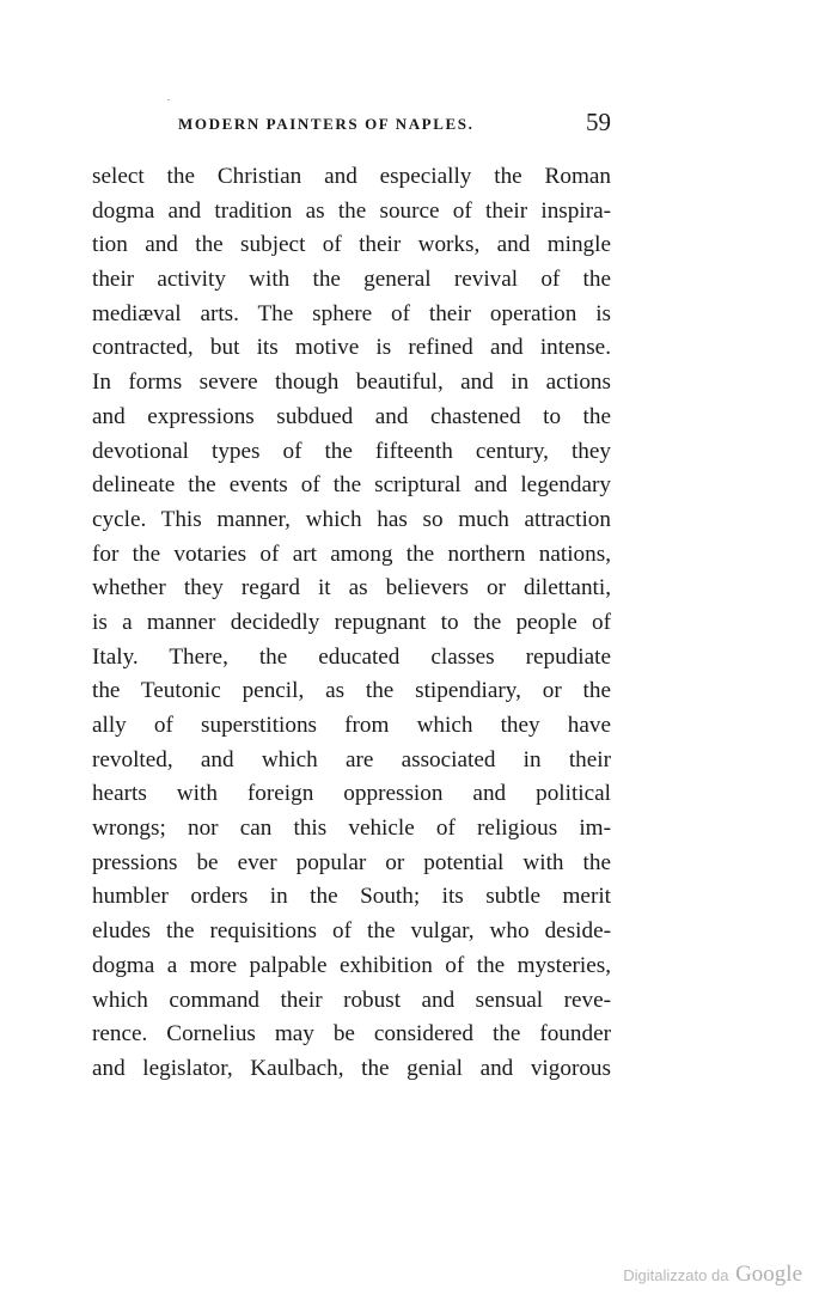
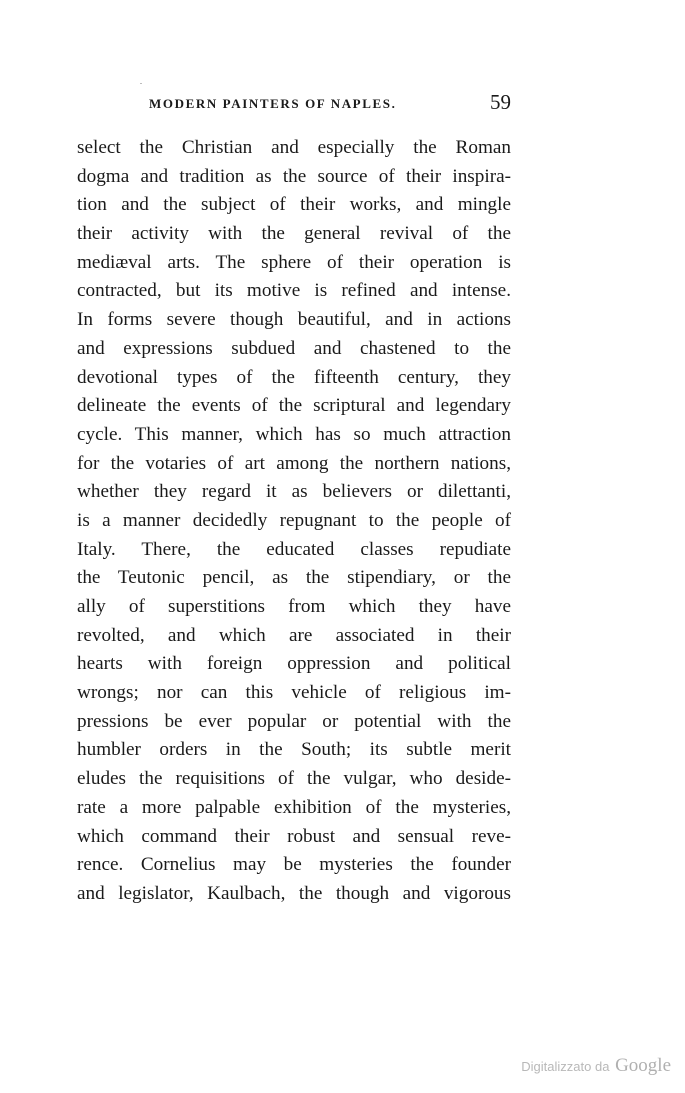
  MODERN PAINTERS OF NAPLES.
  59
  select the Christian and especially the Roman
  dogma and tradition as the source of their inspira-
  tion and the subject of their works, and mingle
  their activity with the general revival of the
  mediæval arts. The sphere of their operation is
  contracted, but its motive is refined and intense.
  In forms severe though beautiful, and in actions
  and expressions subdued and chastened to the
  devotional types of the fifteenth century, they
  delineate the events of the scriptural and legendary
  cycle. This manner, which has so much attraction
  for the votaries of art among the northern nations,
  whether they regard it as believers or dilettanti,
  is a manner decidedly repugnant to the people of
  Italy. There, the educated classes repudiate
  the Teutonic pencil, as the stipendiary, or the
  ally of superstitions from which they have
  revolted, and which are associated in their
  hearts with foreign oppression and political
  wrongs; nor can this vehicle of religious im-
  pressions be ever popular or potential with the
  humbler orders in the South; its subtle merit
  eludes the requisitions of the vulgar, who deside-
- dogma a more palpable exhibition of the mysteries,
+ rate a more palpable exhibition of the mysteries,
  which command their robust and sensual reve-
- rence. Cornelius may be considered the founder
+ rence. Cornelius may be mysteries the founder
- and legislator, Kaulbach, the genial and vigorous
+ and legislator, Kaulbach, the though and vigorous
  Digitalizzato da Google
